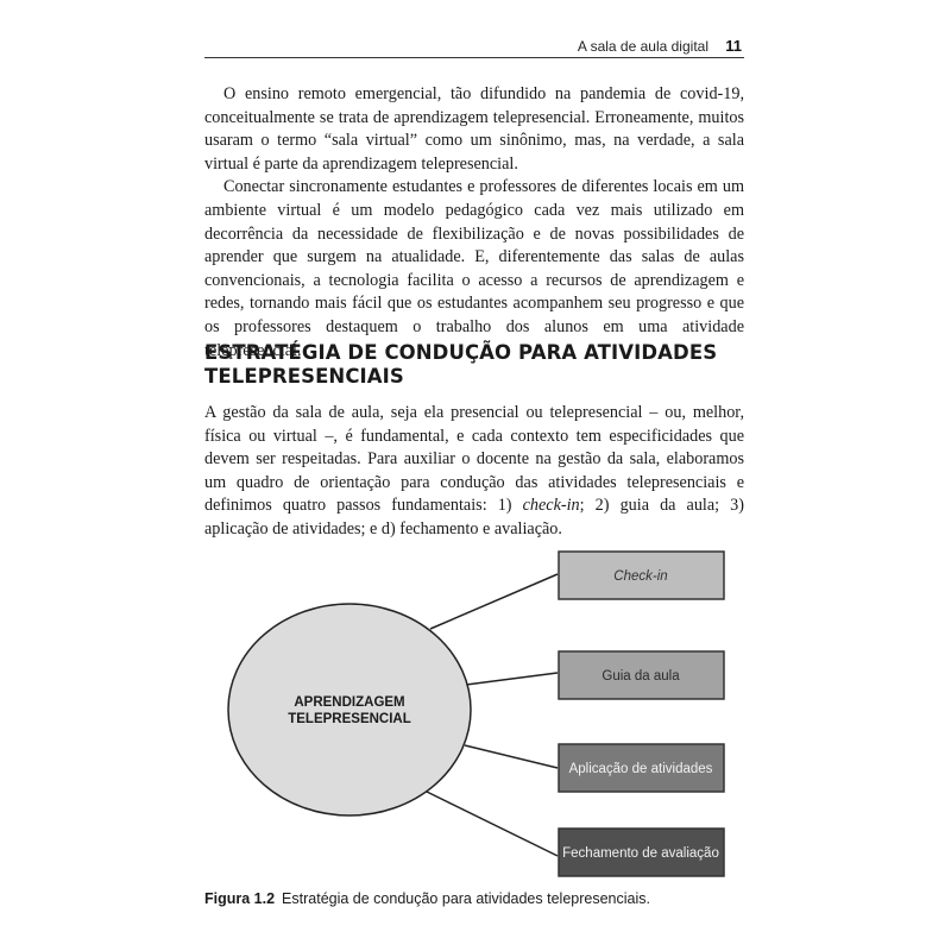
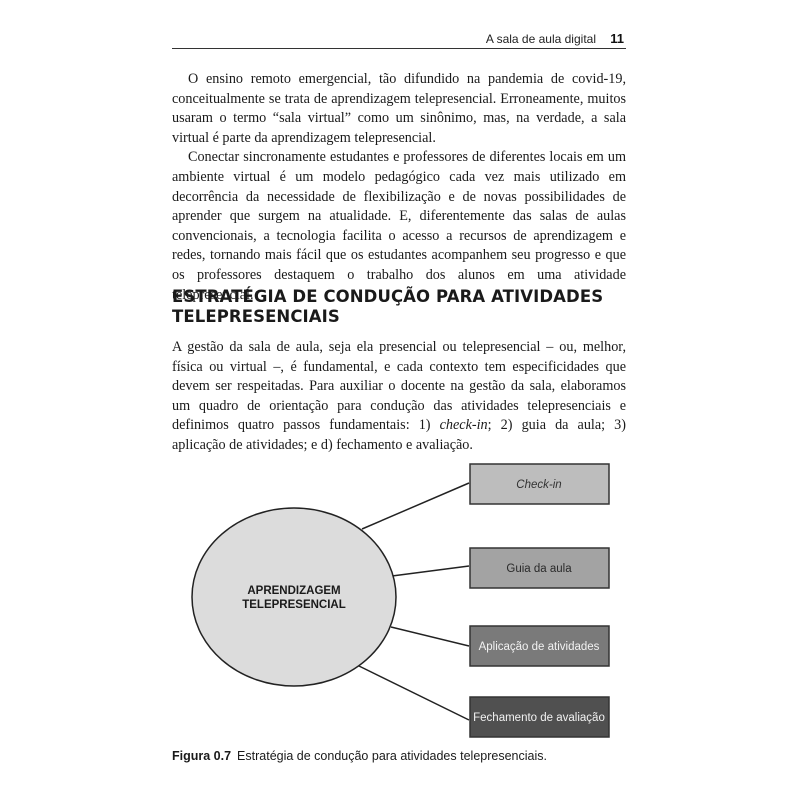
  A sala de aula digital
  11
  O ensino remoto emergencial, tão difundido na pandemia de covid-19, conceitualmente se trata de aprendizagem telepresencial. Erroneamente, muitos usaram o termo “sala virtual” como um sinônimo, mas, na verdade, a sala virtual é parte da aprendizagem telepresencial.
  Conectar sincronamente estudantes e professores de diferentes locais em um ambiente virtual é um modelo pedagógico cada vez mais utilizado em decorrência da necessidade de flexibilização e de novas possibilidades de aprender que surgem na atualidade. E, diferentemente das salas de aulas convencionais, a tecnologia facilita o acesso a recursos de aprendizagem e redes, tornando mais fácil que os estudantes acompanhem seu progresso e que os professores destaquem o trabalho dos alunos em uma atividade telepresencial.
  ESTRATÉGIA DE CONDUÇÃO PARA ATIVIDADES TELEPRESENCIAIS
  A gestão da sala de aula, seja ela presencial ou telepresencial – ou, melhor, física ou virtual –, é fundamental, e cada contexto tem especificidades que devem ser respeitadas. Para auxiliar o docente na gestão da sala, elaboramos um quadro de orientação para condução das atividades telepresenciais e definimos quatro passos fundamentais: 1) check-in; 2) guia da aula; 3) aplicação de atividades; e d) fechamento e avaliação.
  APRENDIZAGEM
  TELEPRESENCIAL
  Check-in
  Guia da aula
  Aplicação de atividades
  Fechamento de avaliação
- Figura 1.2 Estratégia de condução para atividades telepresenciais.
+ Figura 0.7 Estratégia de condução para atividades telepresenciais.
